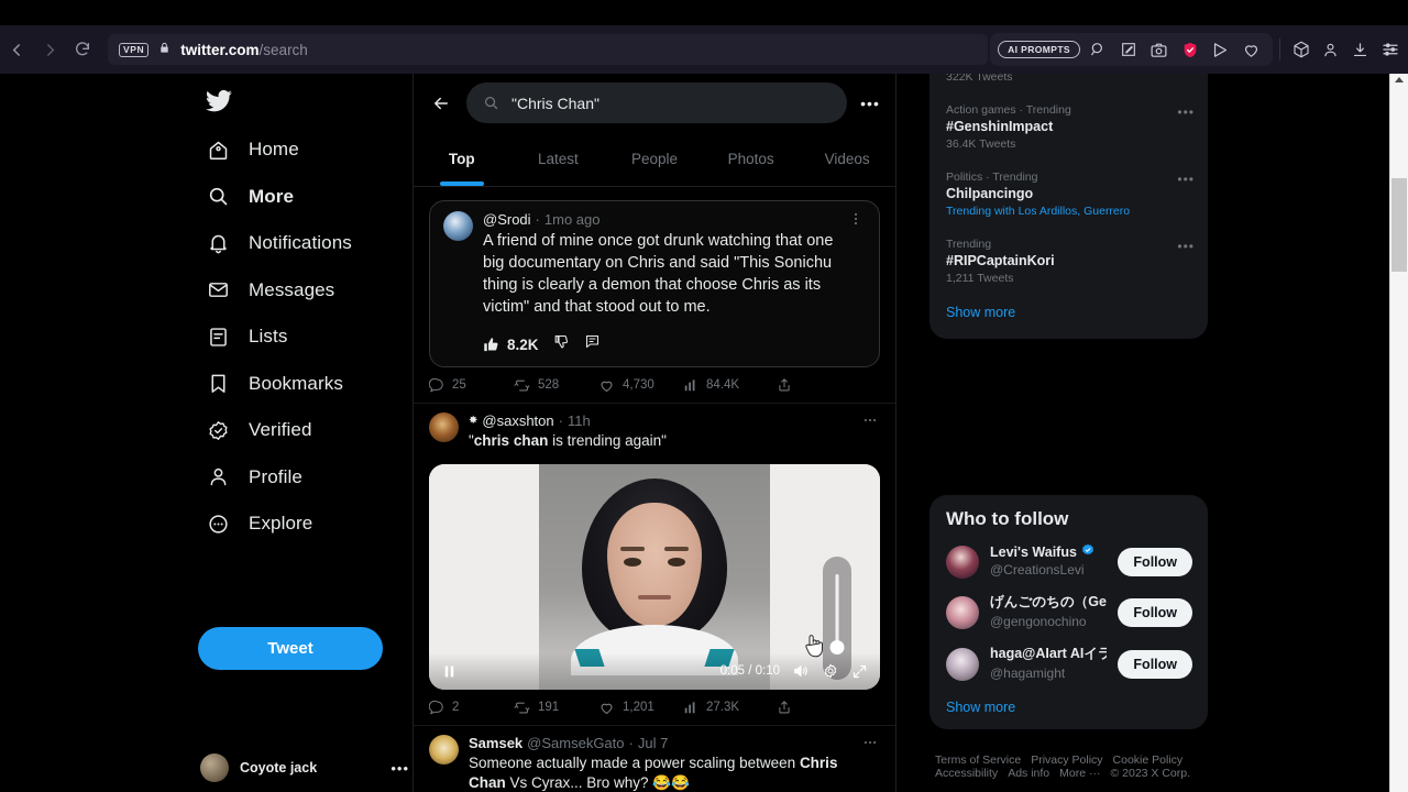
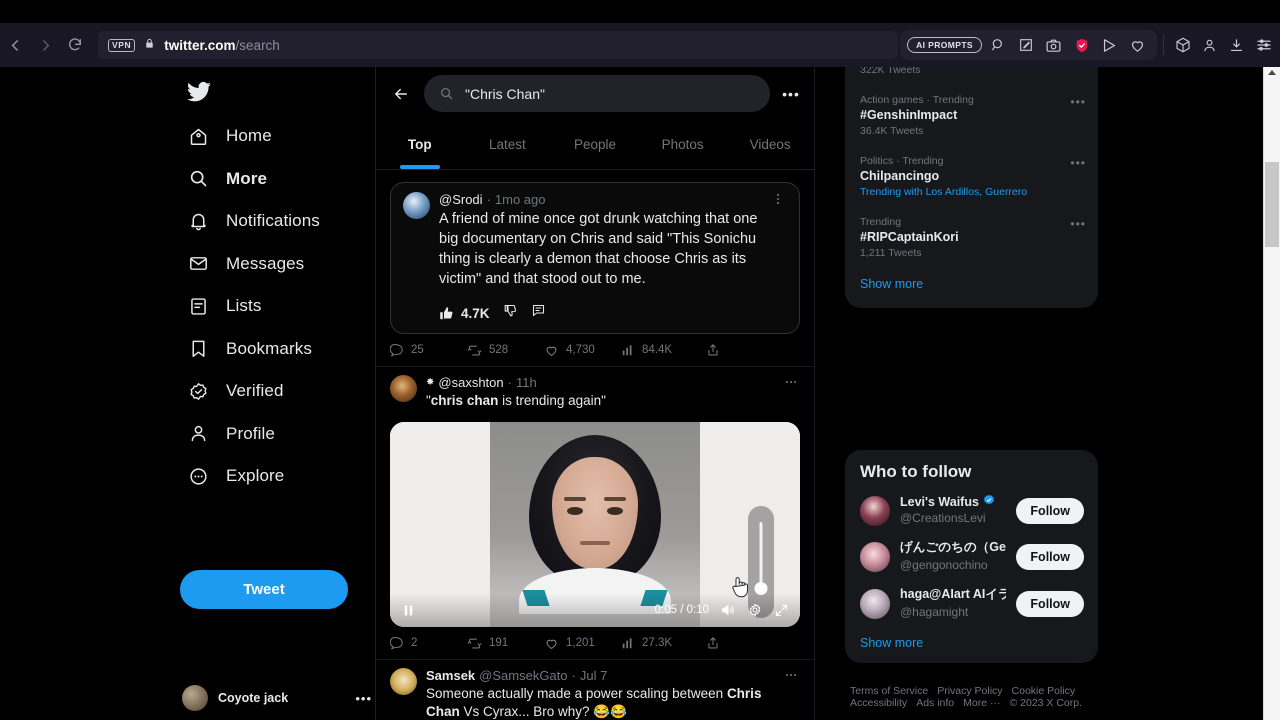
  VPN
  twitter.com/search
  AI PROMPTS
  Home
  More
  Notifications
  Messages
  Lists
  Bookmarks
  Verified
  Profile
  Explore
  Tweet
  Coyote jack
  •••
  "Chris Chan"
  •••
  Top
  Latest
  People
  Photos
  Videos
  @Srodi
  ·
  1mo ago
  A friend of mine once got drunk watching that one big documentary on Chris and said "This Sonichu thing is clearly a demon that choose Chris as its victim" and that stood out to me.
- 8.2K
+ 4.7K
  25
  528
  4,730
  84.4K
  ✸
  @saxshton
  ·
  11h
  "chris chan is trending again"
  0:05 / 0:10
  2
  191
  1,201
  27.3K
  Samsek
  @SamsekGato
  ·
  Jul 7
  Someone actually made a power scaling between Chris Chan Vs Cyrax... Bro why? 😂😂
  322K Tweets
  Action games · Trending
  #GenshinImpact
  36.4K Tweets
  •••
  Politics · Trending
  Chilpancingo
  Trending with Los Ardillos, Guerrero
  •••
  Trending
  #RIPCaptainKori
  1,211 Tweets
  •••
  Show more
  Who to follow
  Levi's Waifus
  @CreationsLevi
  Follow
  @gengonochino
  Follow
  haga@AIart AIイラ
  @hagamight
  Follow
  Show more
  Terms of Service
  Privacy Policy
  Cookie Policy
  Accessibility
  Ads info
  More ···
  © 2023 X Corp.
